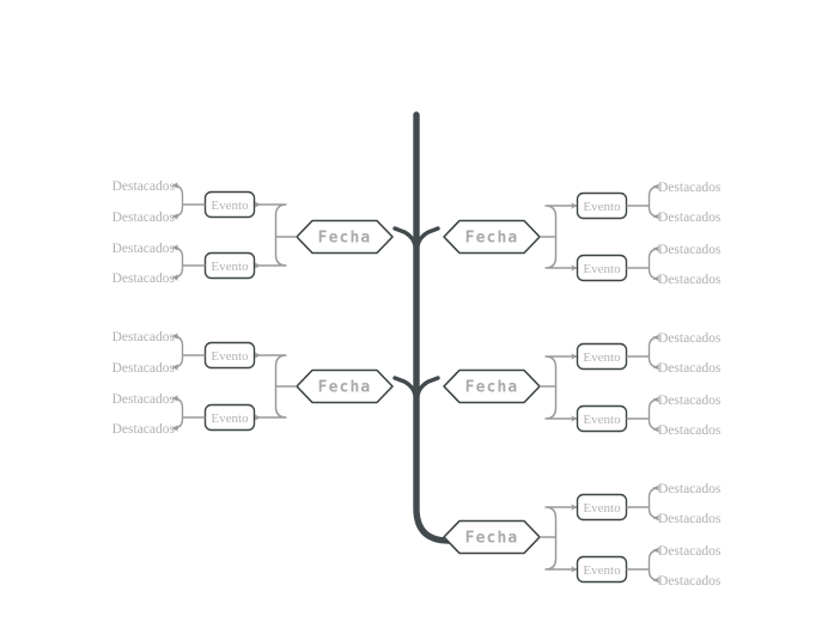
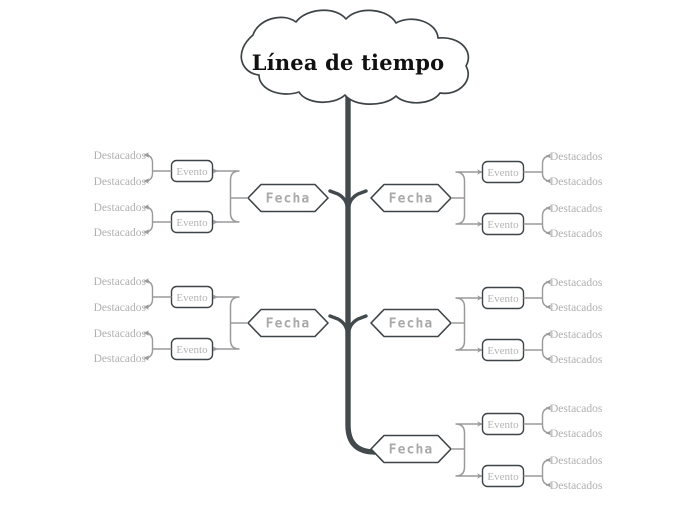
+ Línea de tiempo
  Fecha
  Evento
  Destacados
  Destacados
  Evento
  Destacados
  Destacados
  Fecha
  Evento
  Destacados
  Destacados
  Evento
  Destacados
  Destacados
  Fecha
  Evento
  Destacados
  Destacados
  Evento
  Destacados
  Destacados
  Fecha
  Evento
  Destacados
  Destacados
  Evento
  Destacados
  Destacados
  Fecha
  Evento
  Destacados
  Destacados
  Evento
  Destacados
  Destacados
